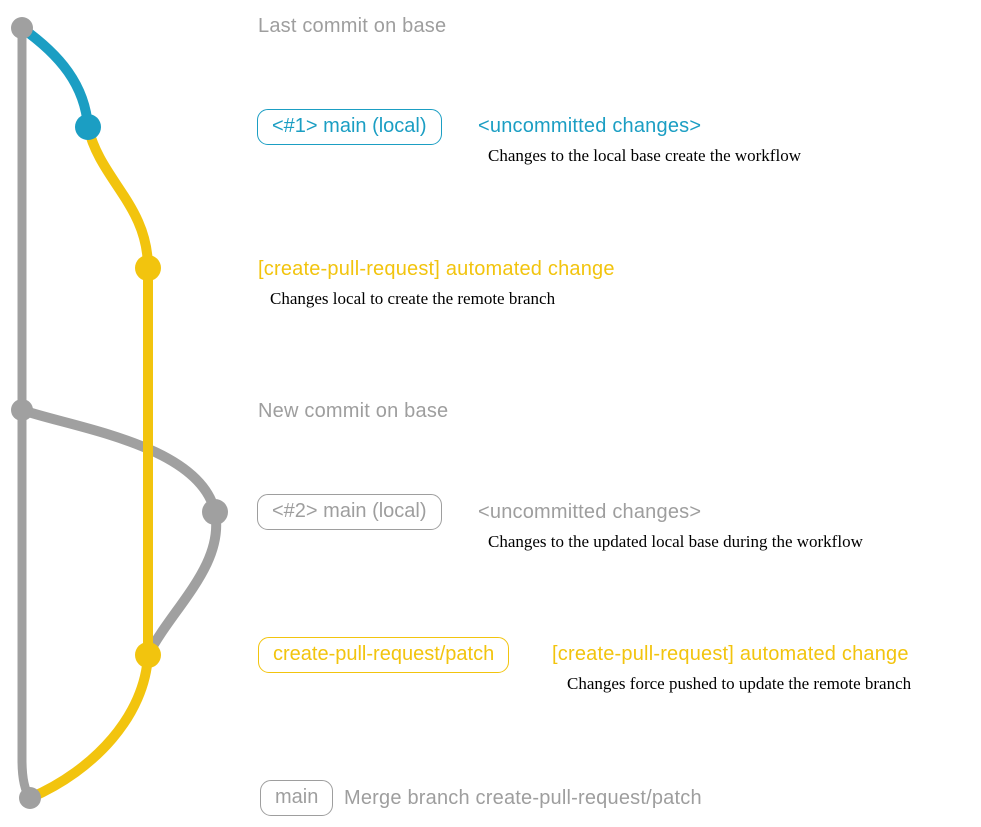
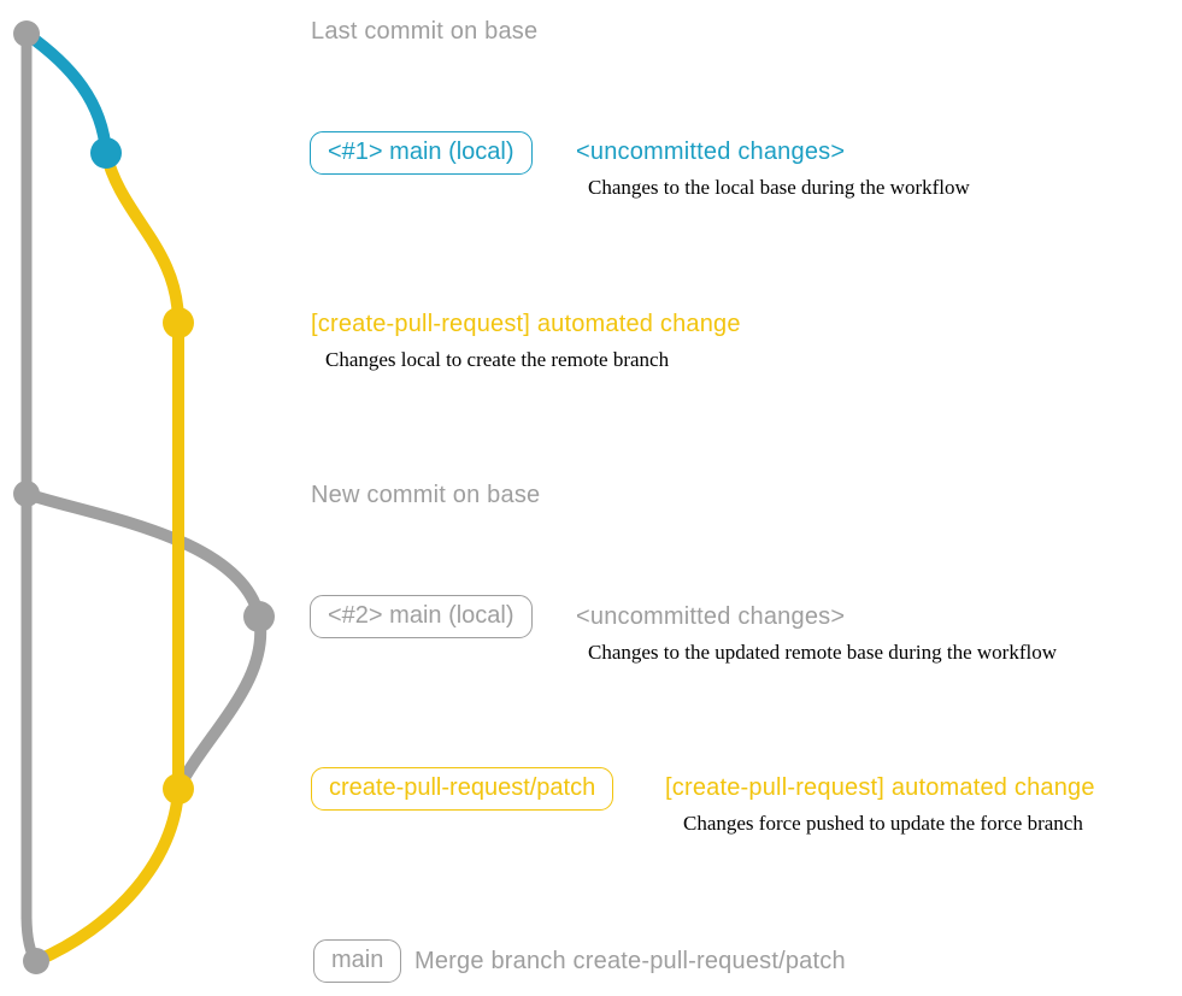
  Last commit on base
  <#1> main (local)
  <uncommitted changes>
- Changes to the local base create the workflow
+ Changes to the local base during the workflow
  [create-pull-request] automated change
  Changes local to create the remote branch
  New commit on base
  <#2> main (local)
  <uncommitted changes>
- Changes to the updated local base during the workflow
+ Changes to the updated remote base during the workflow
  create-pull-request/patch
  [create-pull-request] automated change
- Changes force pushed to update the remote branch
+ Changes force pushed to update the force branch
  main
  Merge branch create-pull-request/patch
